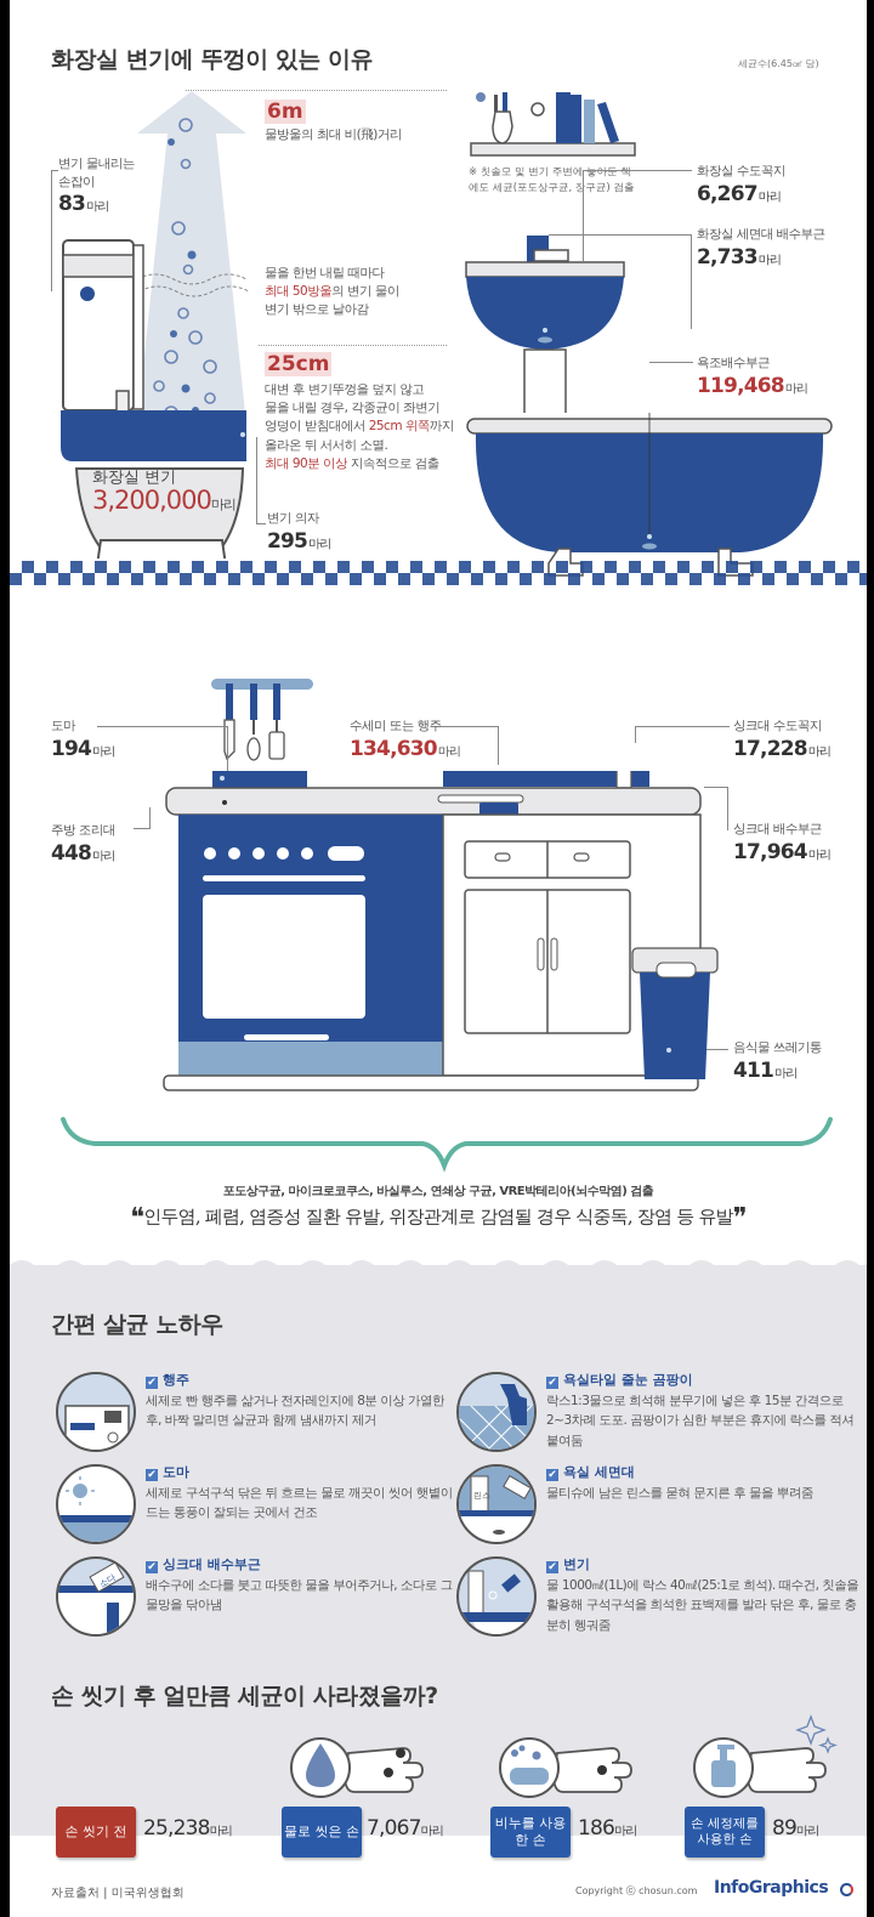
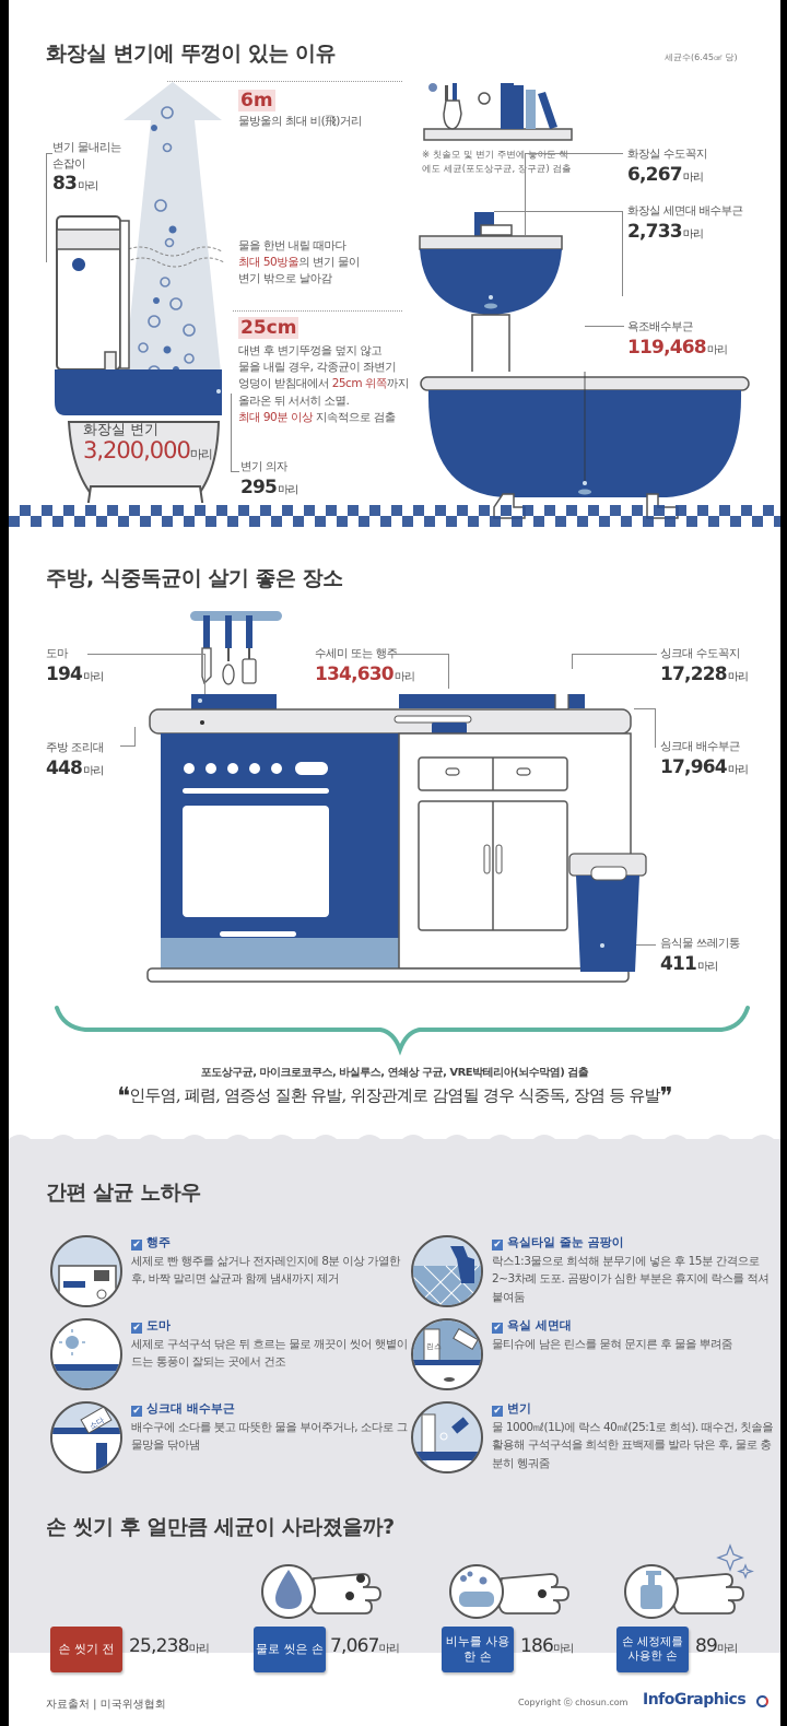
  화장실 변기에 뚜껑이 있는 이유
  세균수(6.45㎠ 당)
  6m
  물방울의 최대 비(飛)거리
  물을 한번 내릴 때마다
  최대 50방울의 변기 물이
  변기 밖으로 날아감
  25cm
  대변 후 변기뚜껑을 덮지 않고
  물을 내릴 경우, 각종균이 좌변기
  엉덩이 받침대에서 25cm 위쪽까지
  올라온 뒤 서서히 소멸.
  최대 90분 이상 지속적으로 검출
  변기 물내리는
  손잡이
  83마리
  화장실 변기
  3,200,000마리
  변기 의자
  295마리
  ※ 칫솔모 및 변기 주변에 놓아둔 책
  에도 세균(포도상구균, 장구균) 검출
  화장실 수도꼭지
  6,267마리
  화장실 세면대 배수부근
  2,733마리
  욕조배수부근
  119,468마리
+ 주방, 식중독균이 살기 좋은 장소
  도마
  194마리
  주방 조리대
  448마리
  수세미 또는 행주
  134,630마리
  싱크대 수도꼭지
  17,228마리
  싱크대 배수부근
  17,964마리
  음식물 쓰레기통
  411마리
  포도상구균, 마이크로코쿠스, 바실루스, 연쇄상 구균, VRE박테리아(뇌수막염) 검출
  ❝인두염, 폐렴, 염증성 질환 유발, 위장관계로 감염될 경우 식중독, 장염 등 유발❞
  간편 살균 노하우
  ✔ 행주
  세제로 빤 행주를 삶거나 전자레인지에 8분 이상 가열한 후, 바짝 말리면 살균과 함께 냄새까지 제거
  ✔ 욕실타일 줄눈 곰팡이
  락스1:3물으로 희석해 분무기에 넣은 후 15분 간격으로 2~3차례 도포. 곰팡이가 심한 부분은 휴지에 락스를 적셔 붙여둠
  ✔ 도마
  세제로 구석구석 닦은 뒤 흐르는 물로 깨끗이 씻어 햇볕이 드는 통풍이 잘되는 곳에서 건조
  린스
  ✔ 욕실 세면대
  물티슈에 남은 린스를 묻혀 문지른 후 물을 뿌려줌
  ✔ 싱크대 배수부근
  배수구에 소다를 붓고 따뜻한 물을 부어주거나, 소다로 그물망을 닦아냄
  ✔ 변기
  물 1000㎖(1L)에 락스 40㎖(25:1로 희석). 때수건, 칫솔을 활용해 구석구석을 희석한 표백제를 발라 닦은 후, 물로 충분히 헹궈줌
  손 씻기 후 얼만큼 세균이 사라졌을까?
  손 씻기 전
  25,238마리
  물로 씻은 손
  7,067마리
  비누를 사용한 손
  186마리
  손 세정제를 사용한 손
  89마리
  자료출처 | 미국위생협회
  Copyright ⓒ chosun.com
  InfoGraphics
